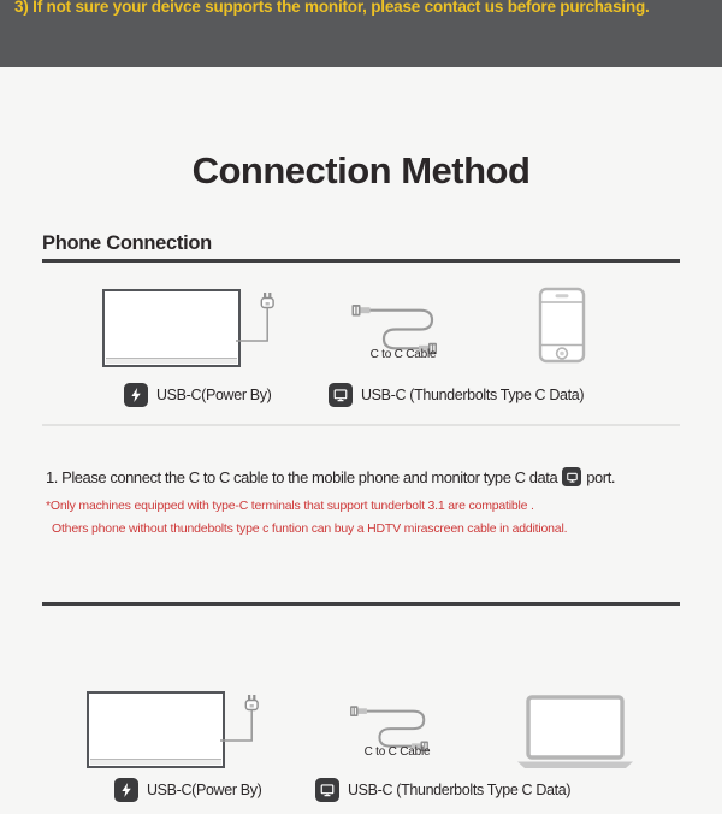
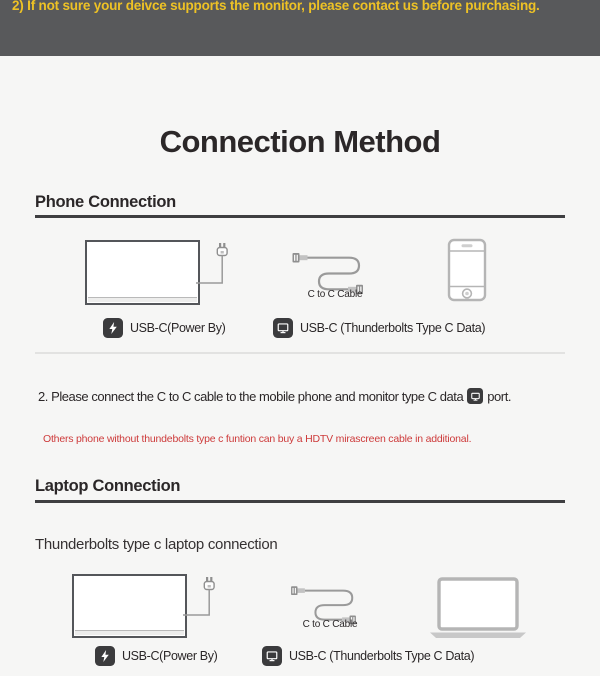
- 3) If not sure your deivce supports the monitor, please contact us before purchasing.
+ 2) If not sure your deivce supports the monitor, please contact us before purchasing.
  Connection Method
  Phone Connection
  C to C Cable
  USB-C(Power By)
  USB-C (Thunderbolts Type C Data)
- 1. Please connect the C to C cable to the mobile phone and monitor type C data
+ 2. Please connect the C to C cable to the mobile phone and monitor type C data
  port.
- *Only machines equipped with type-C terminals that support tunderbolt 3.1 are compatible .
  Others phone without thundebolts type c funtion can buy a HDTV mirascreen cable in additional.
+ Laptop Connection
+ Thunderbolts type c laptop connection
  C to C Cable
  USB-C(Power By)
  USB-C (Thunderbolts Type C Data)
